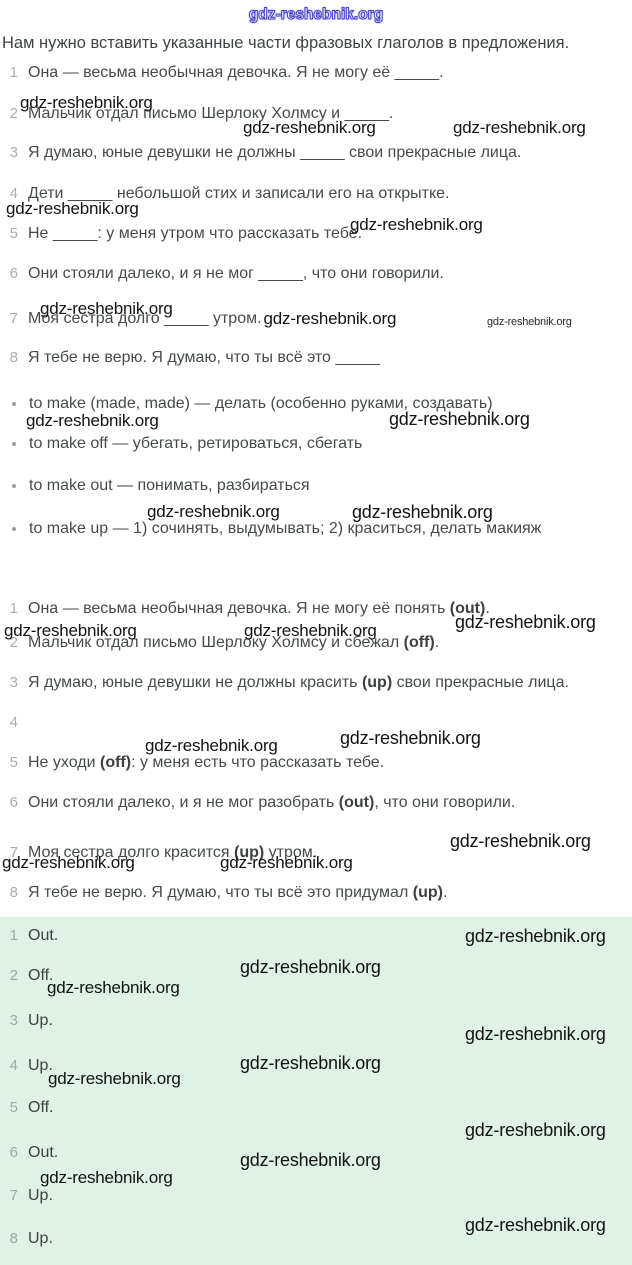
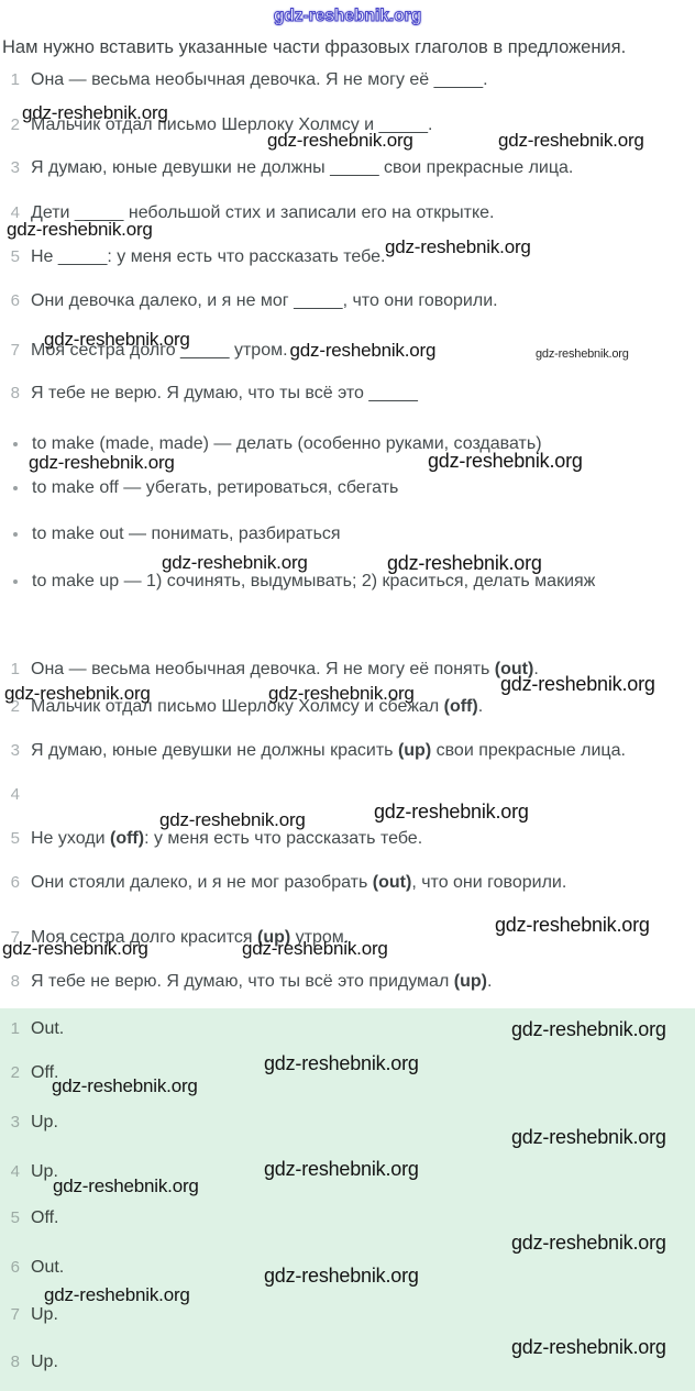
  gdz-reshebnik.org
  Нам нужно вставить указанные части фразовых глаголов в предложения.
  1
  Она — весьма необычная девочка. Я не могу её _____.
  2
  Мальчик отдал письмо Шерлоку Холмсу и _____.
  3
  Я думаю, юные девушки не должны _____ свои прекрасные лица.
  4
  Дети _____ небольшой стих и записали его на открытке.
  5
- Не _____: у меня утром что рассказать тебе.
+ Не _____: у меня есть что рассказать тебе.
  6
- Они стояли далеко, и я не мог _____, что они говорили.
+ Они девочка далеко, и я не мог _____, что они говорили.
  7
  Моя сестра долго _____ утром.
  gdz-reshebnik.org
  8
  Я тебе не верю. Я думаю, что ты всё это _____
  gdz-reshebnik.org
  gdz-reshebnik.org
  gdz-reshebnik.org
  gdz-reshebnik.org
  gdz-reshebnik.org
  gdz-reshebnik.org
  gdz-reshebnik.org
  to make (made, made) — делать (особенно руками, создавать)
  to make off — убегать, ретироваться, сбегать
  to make out — понимать, разбираться
  to make up — 1) сочинять, выдумывать; 2) краситься, делать макияж
  gdz-reshebnik.org
  gdz-reshebnik.org
  gdz-reshebnik.org
  gdz-reshebnik.org
  1
  Она — весьма необычная девочка. Я не могу её понять (out).
  2
  Мальчик отдал письмо Шерлоку Холмсу и сбежал (off).
  3
  Я думаю, юные девушки не должны красить (up) свои прекрасные лица.
  4
  5
  Не уходи (off): у меня есть что рассказать тебе.
  6
  Они стояли далеко, и я не мог разобрать (out), что они говорили.
  7
  Моя сестра долго красится (up) утром.
  8
  Я тебе не верю. Я думаю, что ты всё это придумал (up).
  gdz-reshebnik.org
  gdz-reshebnik.org
  gdz-reshebnik.org
  gdz-reshebnik.org
  gdz-reshebnik.org
  gdz-reshebnik.org
  gdz-reshebnik.org
  gdz-reshebnik.org
  1
  Out.
  2
  Off.
  3
  Up.
  4
  Up.
  5
  Off.
  6
  Out.
  7
  Up.
  8
  Up.
  gdz-reshebnik.org
  gdz-reshebnik.org
  gdz-reshebnik.org
  gdz-reshebnik.org
  gdz-reshebnik.org
  gdz-reshebnik.org
  gdz-reshebnik.org
  gdz-reshebnik.org
  gdz-reshebnik.org
  gdz-reshebnik.org
